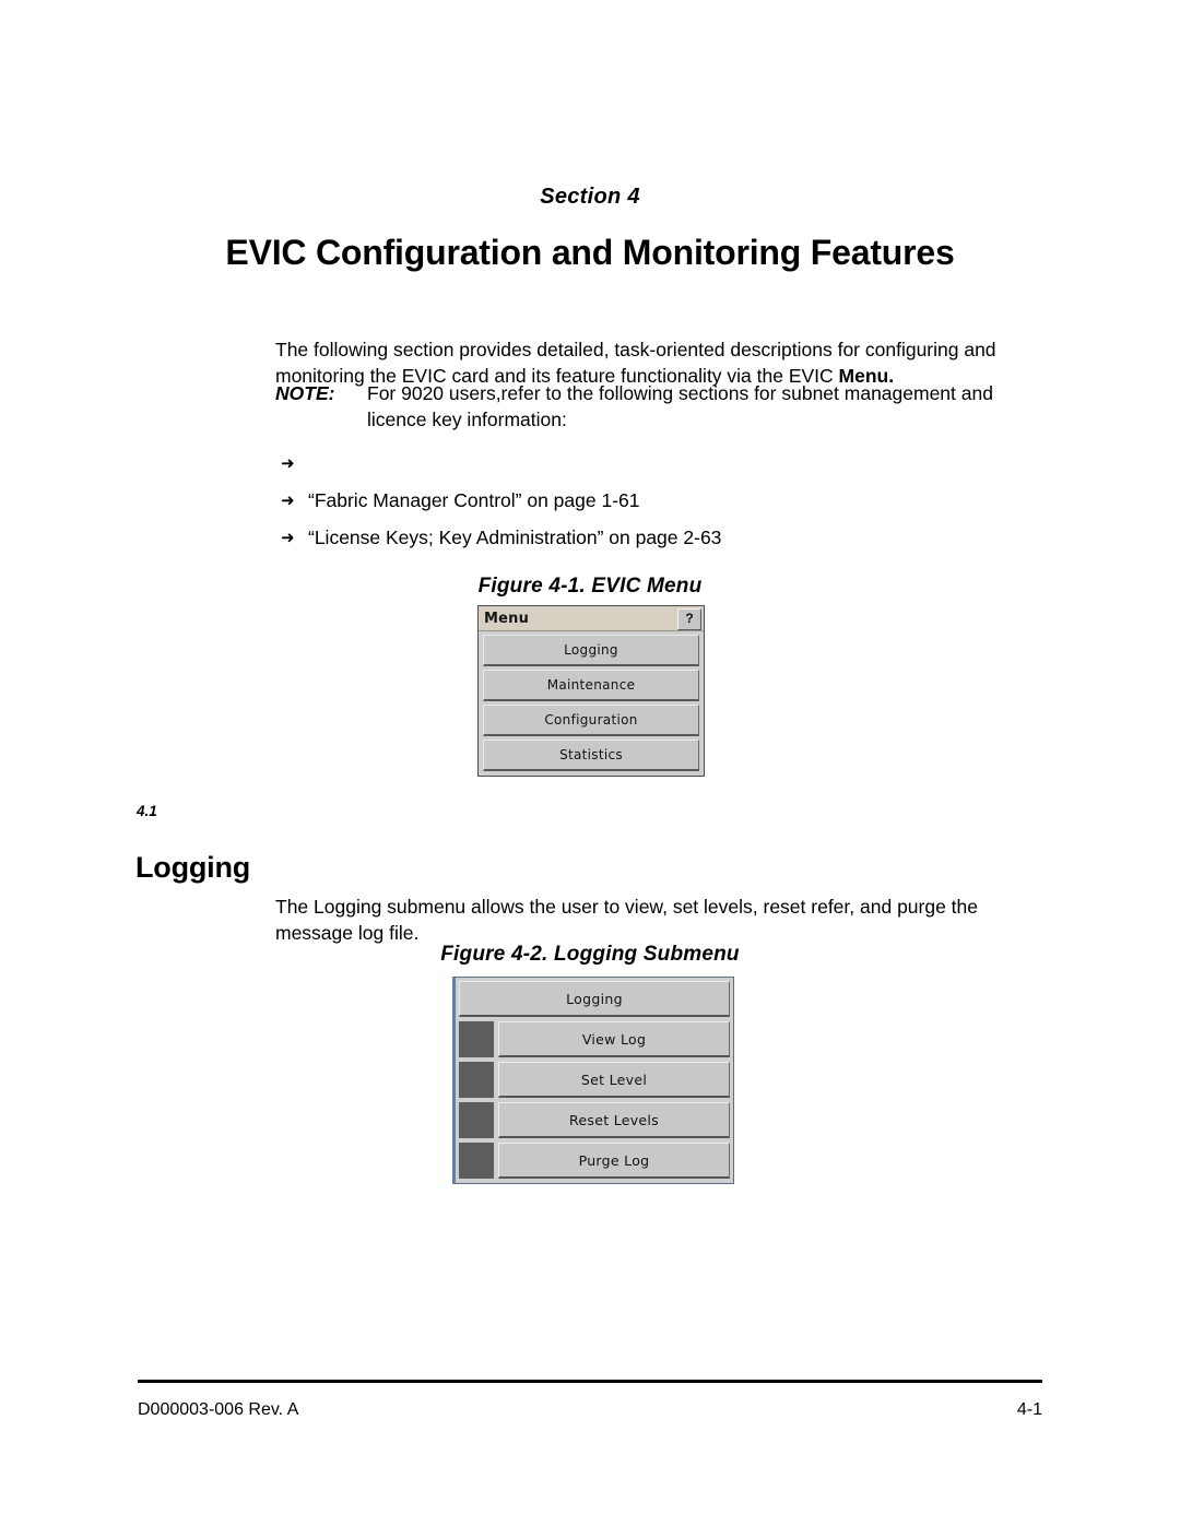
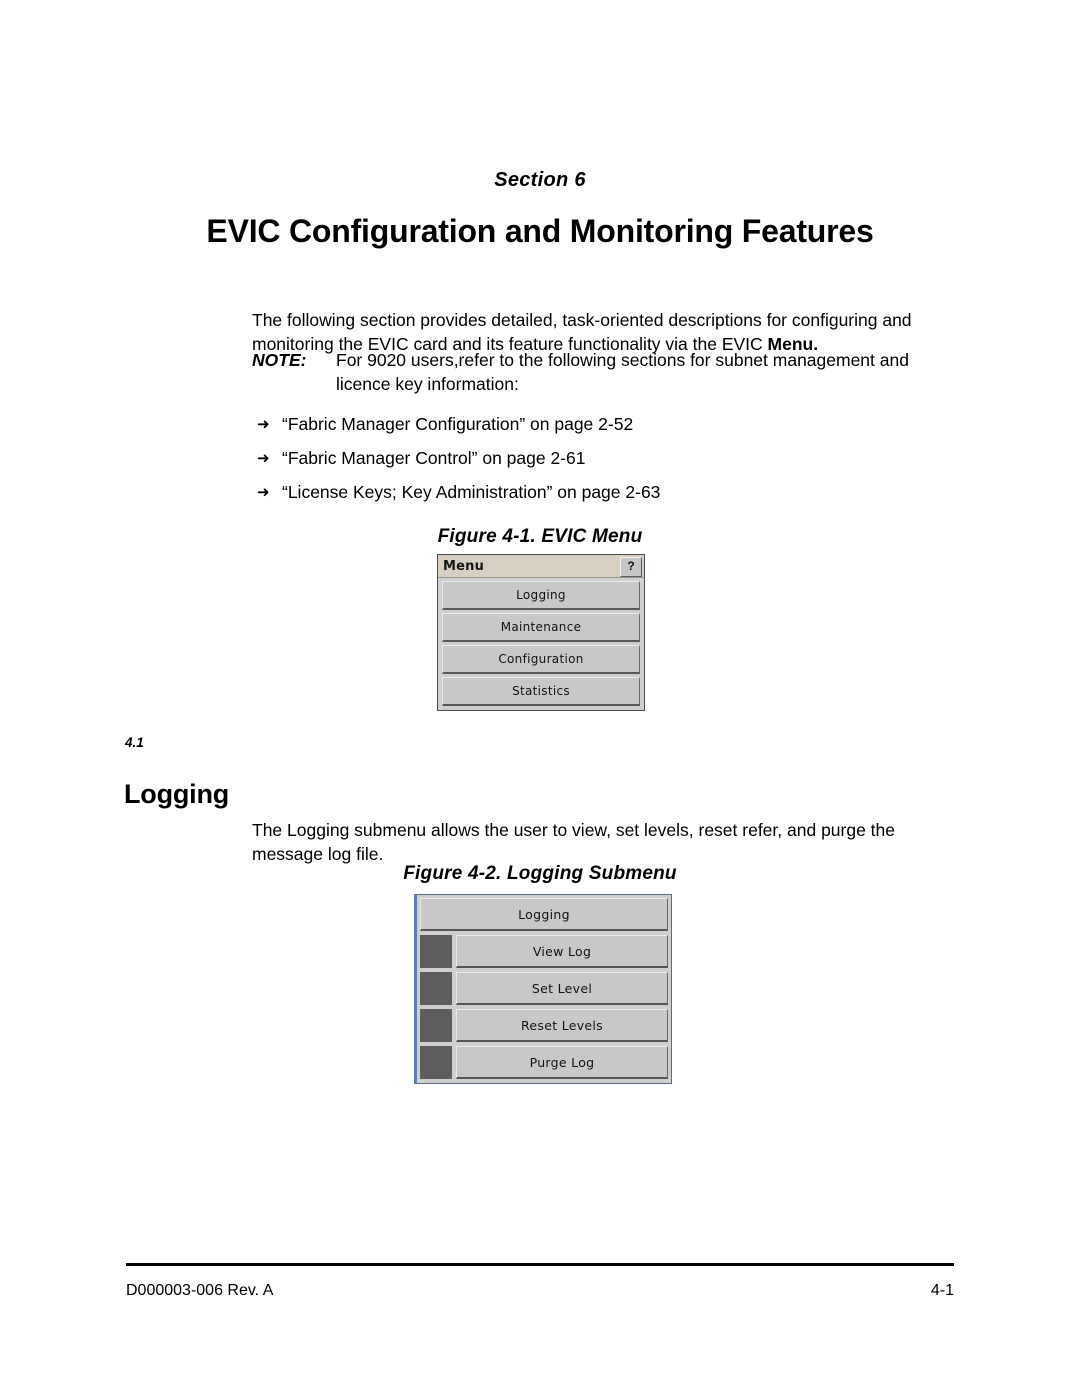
- Section 4
+ Section 6
  EVIC Configuration and Monitoring Features
  The following section provides detailed, task-oriented descriptions for configuring and monitoring the EVIC card and its feature functionality via the EVIC Menu.
  NOTE:
  For 9020 users,refer to the following sections for subnet management and licence key information:
  ➜
+ “Fabric Manager Configuration” on page 2-52
  ➜
- “Fabric Manager Control” on page 1-61
+ “Fabric Manager Control” on page 2-61
  ➜
  “License Keys; Key Administration” on page 2-63
  Figure 4-1. EVIC Menu
  Menu
  ?
  Logging
  Maintenance
  Configuration
  Statistics
  4.1
  Logging
  The Logging submenu allows the user to view, set levels, reset refer, and purge the message log file.
  Figure 4-2. Logging Submenu
  Logging
  View Log
  Set Level
  Reset Levels
  Purge Log
  D000003-006 Rev. A
  4-1
